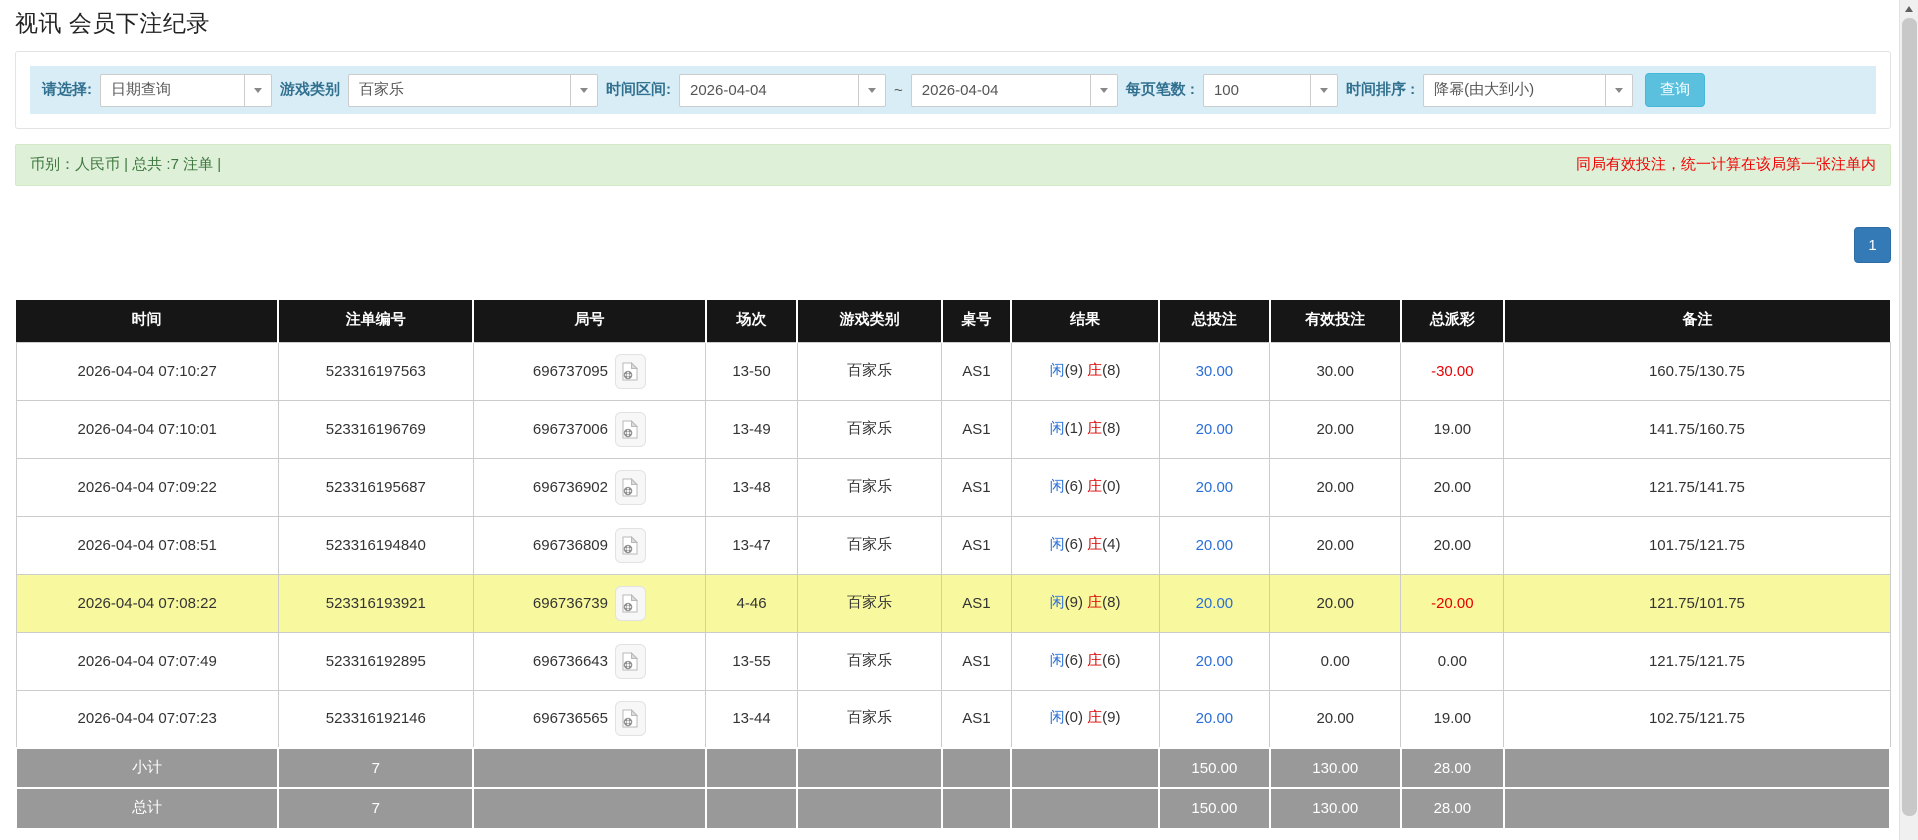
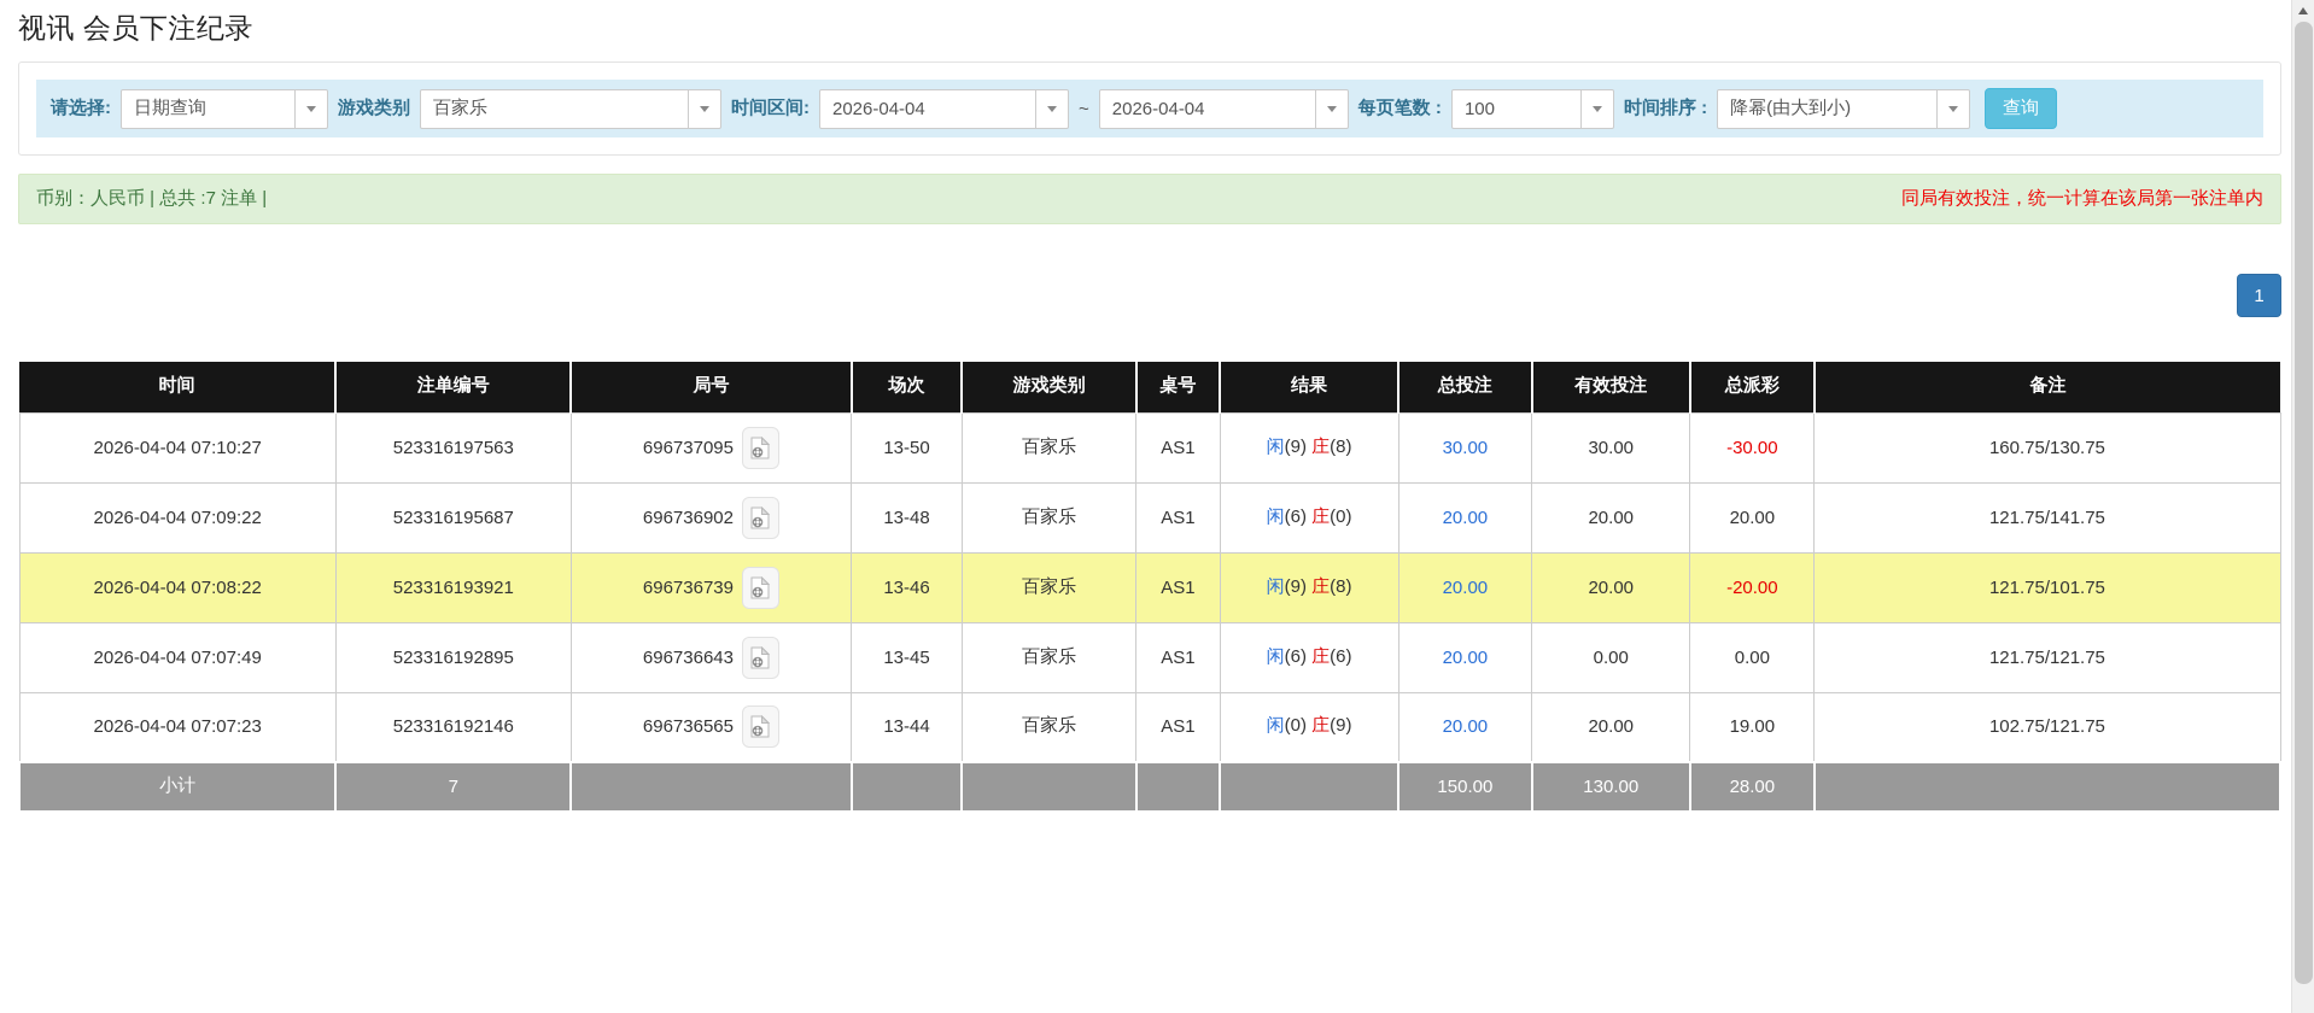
  视讯 会员下注纪录
  请选择:
  日期查询
  游戏类别
  百家乐
  时间区间:
  2026-04-04
  ~
  2026-04-04
  每页笔数 :
  100
  时间排序 :
  降幂(由大到小)
  查询
  币别：人民币 | 总共 :7 注单 |
  同局有效投注，统一计算在该局第一张注单内
  1
  时间	注单编号	局号	场次	游戏类别	桌号	结果	总投注	有效投注	总派彩	备注
  2026-04-04 07:10:27	523316197563	696737095	13-50	百家乐	AS1	闲(9) 庄(8)	30.00	30.00	-30.00	160.75/130.75
- 2026-04-04 07:10:01	523316196769	696737006	13-49	百家乐	AS1	闲(1) 庄(8)	20.00	20.00	19.00	141.75/160.75
  2026-04-04 07:09:22	523316195687	696736902	13-48	百家乐	AS1	闲(6) 庄(0)	20.00	20.00	20.00	121.75/141.75
- 2026-04-04 07:08:51	523316194840	696736809	13-47	百家乐	AS1	闲(6) 庄(4)	20.00	20.00	20.00	101.75/121.75
- 2026-04-04 07:08:22	523316193921	696736739	4-46	百家乐	AS1	闲(9) 庄(8)	20.00	20.00	-20.00	121.75/101.75
+ 2026-04-04 07:08:22	523316193921	696736739	13-46	百家乐	AS1	闲(9) 庄(8)	20.00	20.00	-20.00	121.75/101.75
- 2026-04-04 07:07:49	523316192895	696736643	13-55	百家乐	AS1	闲(6) 庄(6)	20.00	0.00	0.00	121.75/121.75
+ 2026-04-04 07:07:49	523316192895	696736643	13-45	百家乐	AS1	闲(6) 庄(6)	20.00	0.00	0.00	121.75/121.75
  2026-04-04 07:07:23	523316192146	696736565	13-44	百家乐	AS1	闲(0) 庄(9)	20.00	20.00	19.00	102.75/121.75
  小计	7						150.00	130.00	28.00
- 总计	7						150.00	130.00	28.00
